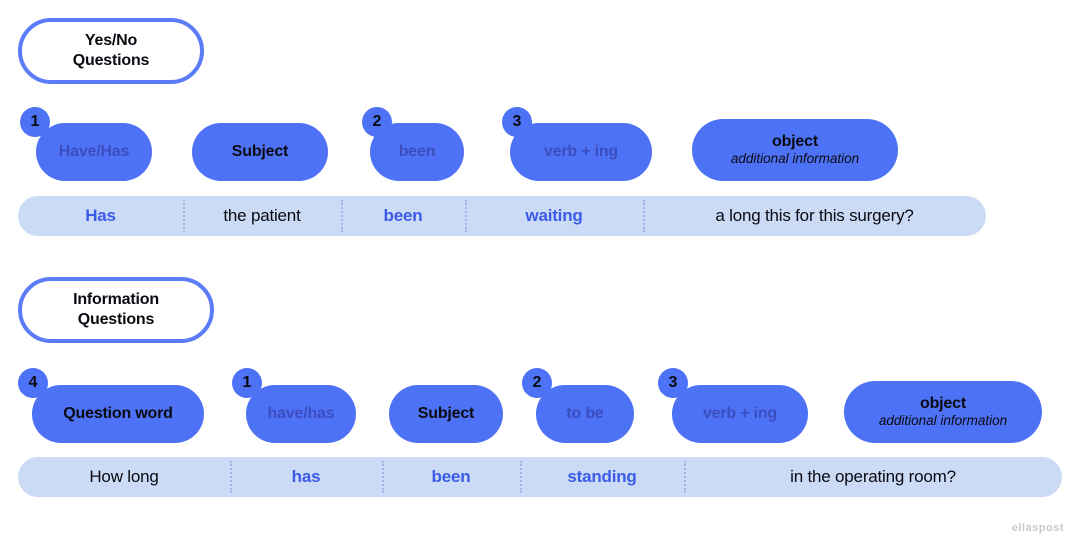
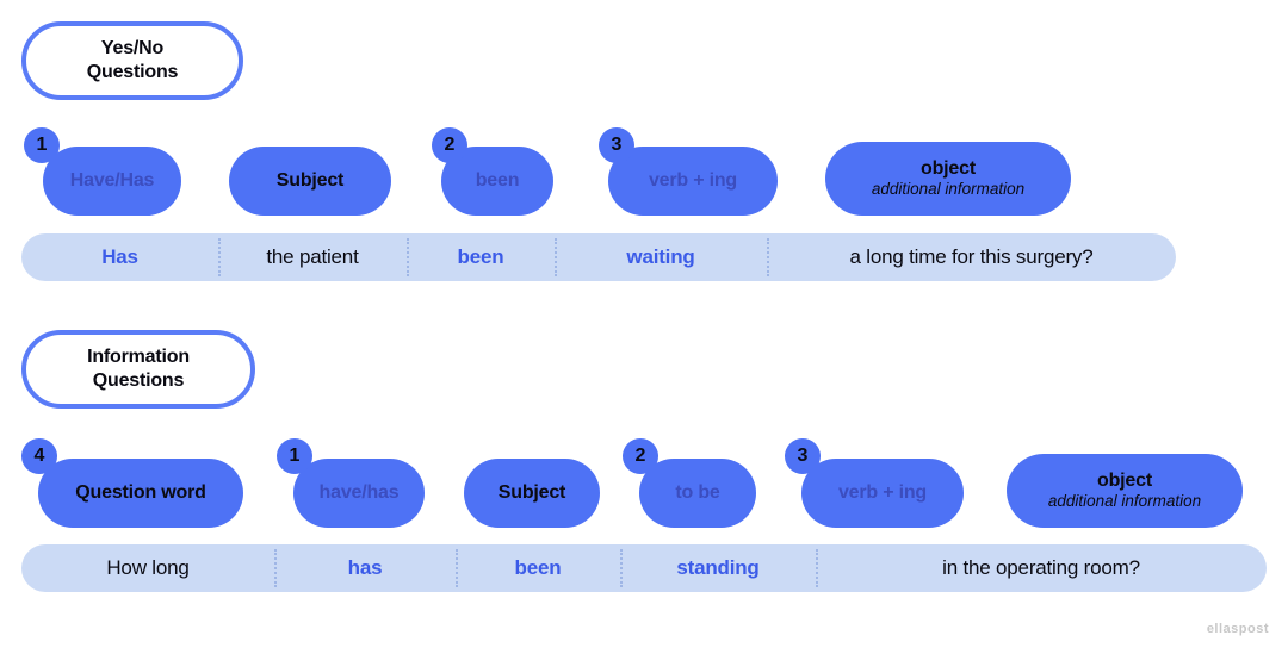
  Yes/No
  Questions
  Have/Has
  1
  Subject
  been
  2
  verb + ing
  3
  object
  additional information
  Has
  the patient
  been
  waiting
- a long this for this surgery?
+ a long time for this surgery?
  Information
  Questions
  Question word
  4
  have/has
  1
  Subject
  to be
  2
  verb + ing
  3
  object
  additional information
  How long
  has
  been
  standing
  in the operating room?
  ellaspost
